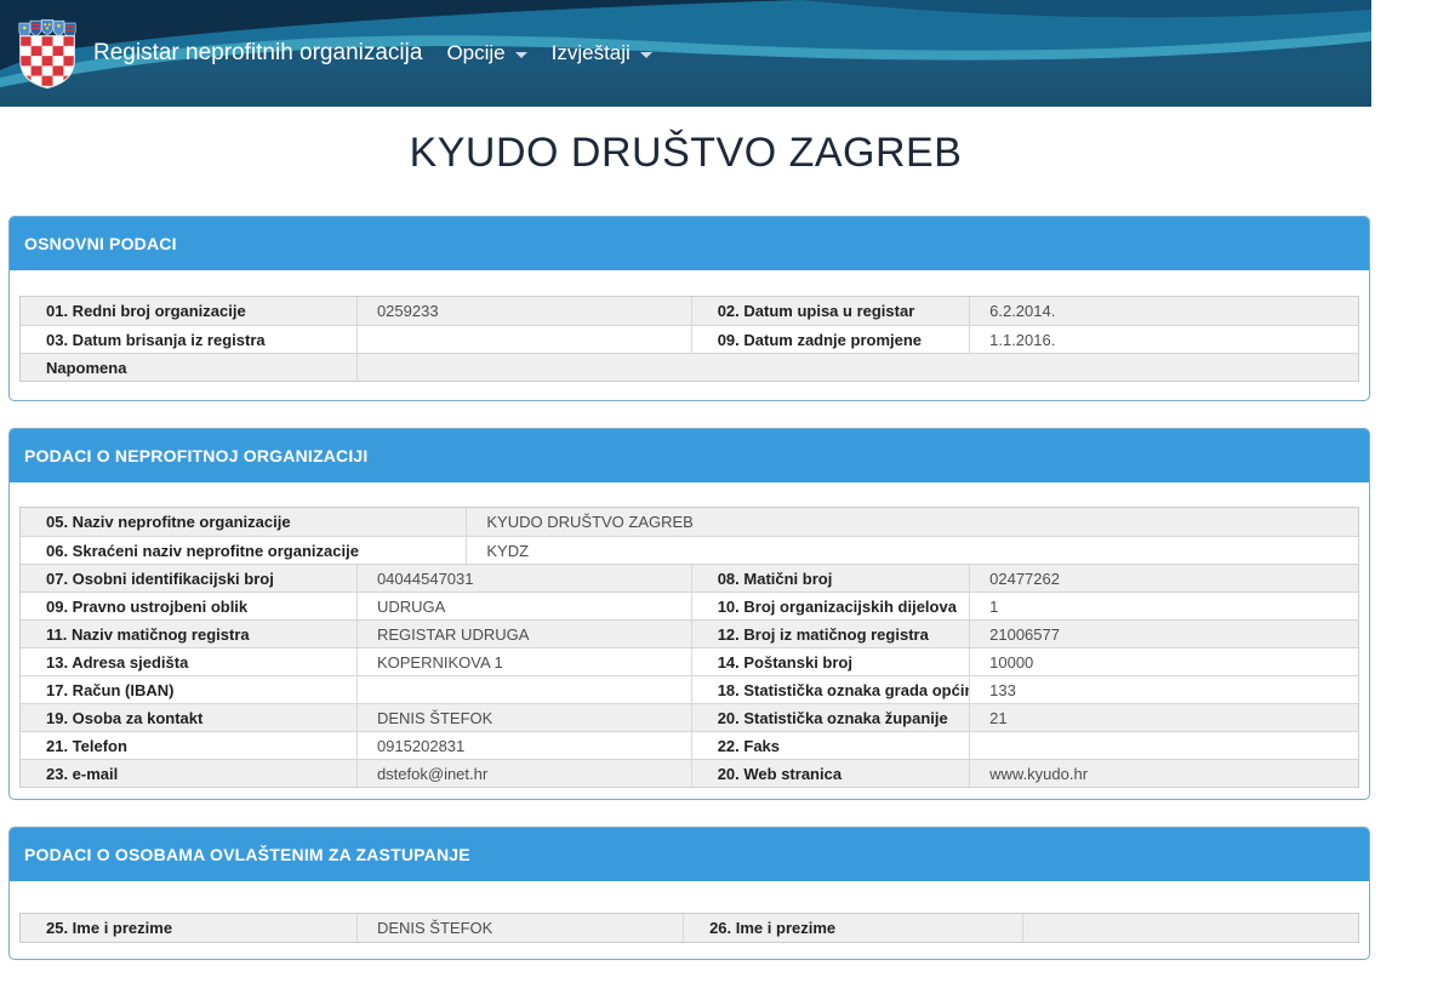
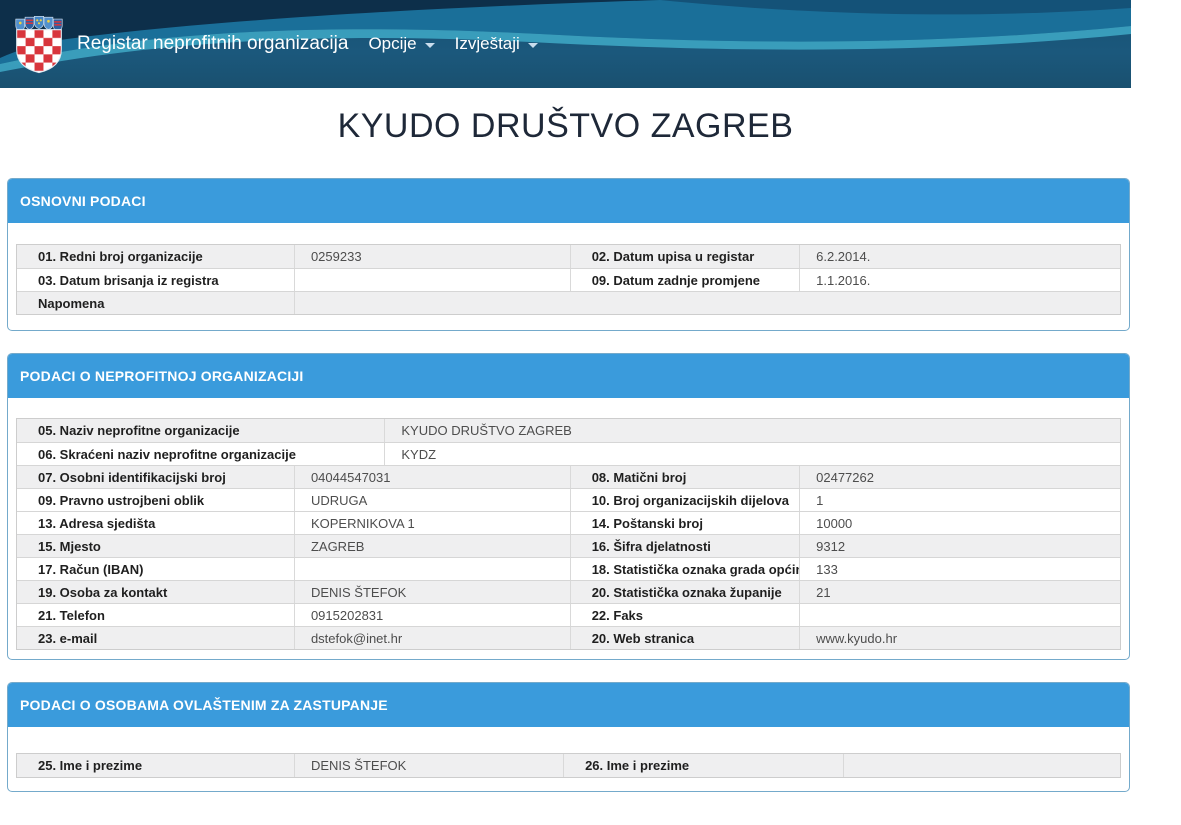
  Registar neprofitnih organizacija
  Opcije
  Izvještaji
  KYUDO DRUŠTVO ZAGREB
  OSNOVNI PODACI
  01. Redni broj organizacije
  0259233
  02. Datum upisa u registar
  6.2.2014.
  03. Datum brisanja iz registra
  09. Datum zadnje promjene
  1.1.2016.
  Napomena
  PODACI O NEPROFITNOJ ORGANIZACIJI
  05. Naziv neprofitne organizacije
  KYUDO DRUŠTVO ZAGREB
  06. Skraćeni naziv neprofitne organizacije
  KYDZ
  07. Osobni identifikacijski broj
  04044547031
  08. Matični broj
  02477262
  09. Pravno ustrojbeni oblik
  UDRUGA
  10. Broj organizacijskih dijelova
  1
- 11. Naziv matičnog registra
- REGISTAR UDRUGA
- 12. Broj iz matičnog registra
- 21006577
  13. Adresa sjedišta
  KOPERNIKOVA 1
  14. Poštanski broj
  10000
+ 15. Mjesto
+ ZAGREB
+ 16. Šifra djelatnosti
+ 9312
  17. Račun (IBAN)
  18. Statistička oznaka grada općin
  133
  19. Osoba za kontakt
  DENIS ŠTEFOK
  20. Statistička oznaka županije
  21
  21. Telefon
  0915202831
  22. Faks
  23. e-mail
  dstefok@inet.hr
  20. Web stranica
  www.kyudo.hr
  PODACI O OSOBAMA OVLAŠTENIM ZA ZASTUPANJE
  25. Ime i prezime
  DENIS ŠTEFOK
  26. Ime i prezime
